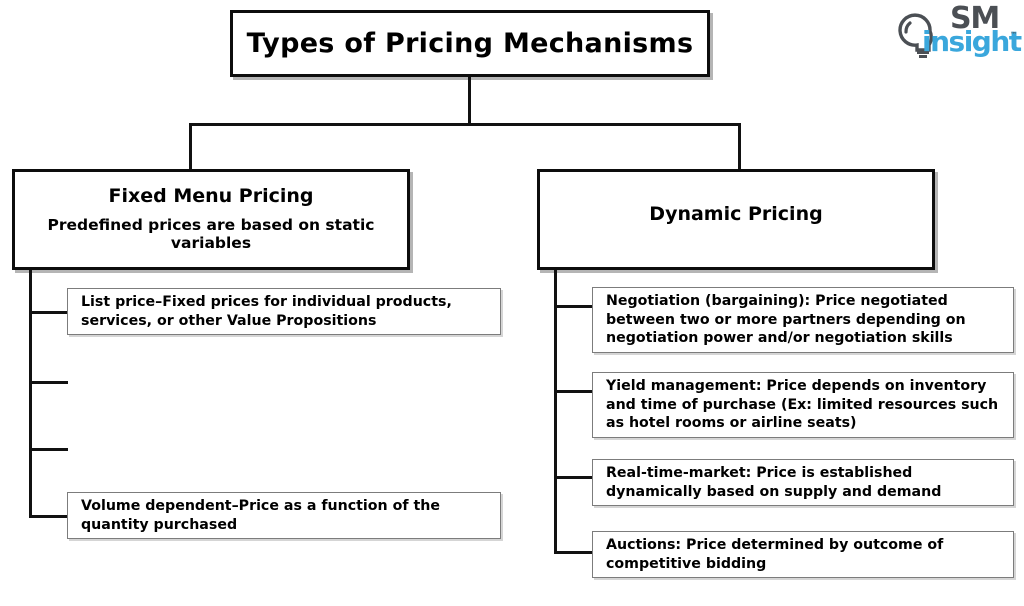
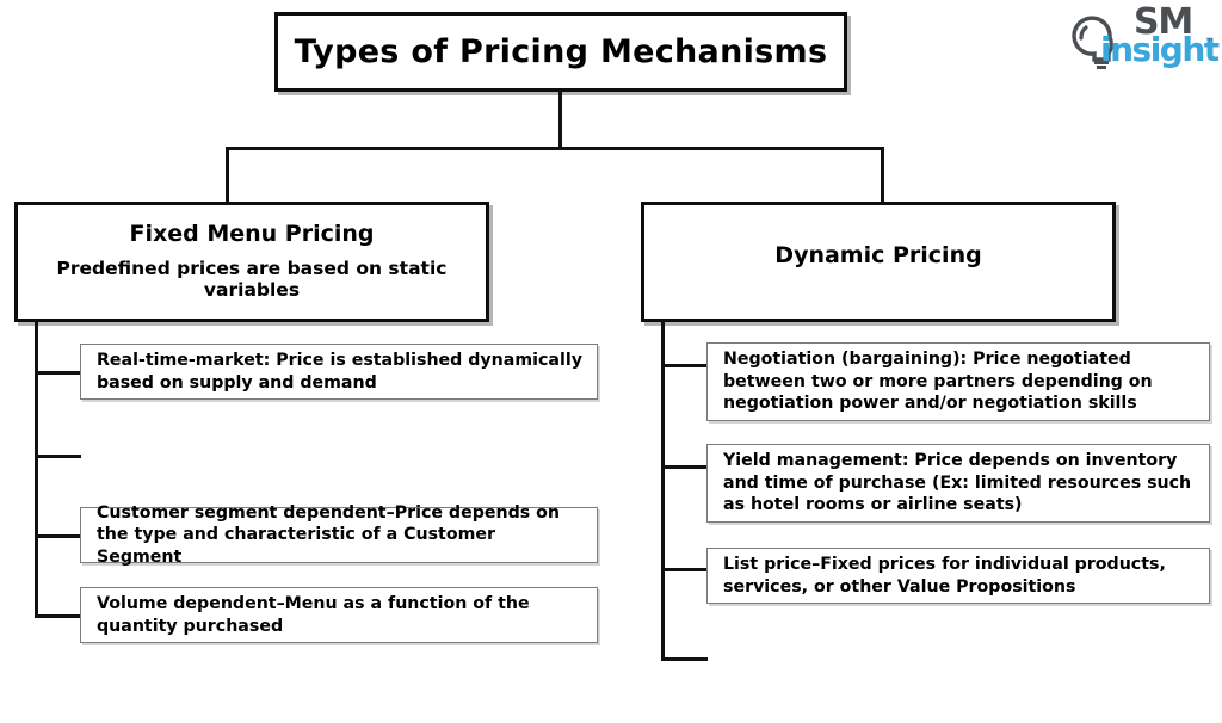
  SM
  insight
  ™
  Types of Pricing Mechanisms
  Fixed Menu Pricing
  Predefined prices are based on static variables
  Dynamic Pricing
- List price–Fixed prices for individual products, services, or other Value Propositions
+ Real-time-market: Price is established dynamically based on supply and demand
+ Customer segment dependent–Price depends on the type and characteristic of a Customer Segment
- Volume dependent–Price as a function of the quantity purchased
+ Volume dependent–Menu as a function of the quantity purchased
  Negotiation (bargaining): Price negotiated between two or more partners depending on negotiation power and/or negotiation skills
  Yield management: Price depends on inventory and time of purchase (Ex: limited resources such as hotel rooms or airline seats)
- Real-time-market: Price is established dynamically based on supply and demand
+ List price–Fixed prices for individual products, services, or other Value Propositions
- Auctions: Price determined by outcome of competitive bidding
